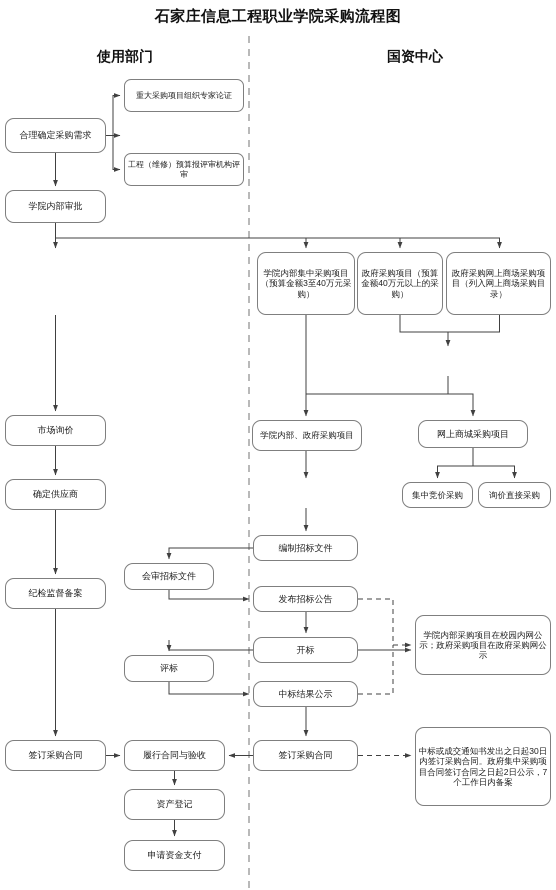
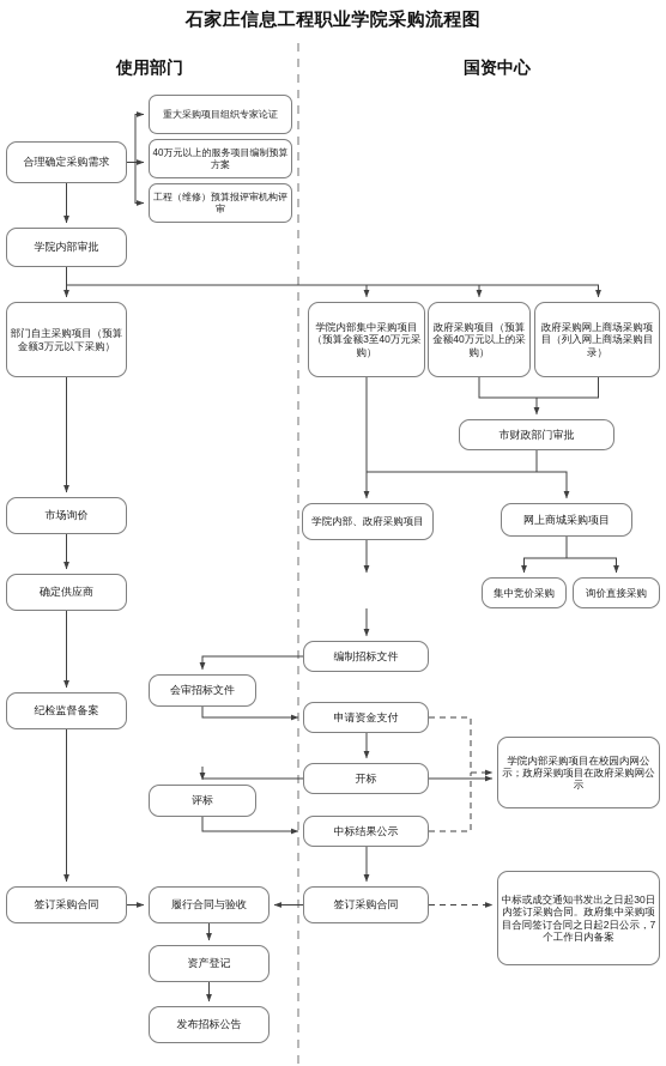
  石家庄信息工程职业学院采购流程图
  使用部门
  国资中心
  合理确定采购需求
  重大采购项目组织专家论证
+ 40万元以上的服务项目编制预算方案
  工程（维修）预算报评审机构评审
  学院内部审批
+ 部门自主采购项目（预算金额3万元以下采购）
  市场询价
  确定供应商
  纪检监督备案
  签订采购合同
  会审招标文件
  评标
  履行合同与验收
  资产登记
- 申请资金支付
+ 发布招标公告
  学院内部集中采购项目（预算金额3至40万元采购）
  政府采购项目（预算金额40万元以上的采购）
  政府采购网上商场采购项目（列入网上商场采购目录）
+ 市财政部门审批
  学院内部、政府采购项目
  网上商城采购项目
  集中竞价采购
  询价直接采购
  编制招标文件
- 发布招标公告
+ 申请资金支付
  开标
  中标结果公示
  签订采购合同
  学院内部采购项目在校园内网公示；政府采购项目在政府采购网公示
  中标或成交通知书发出之日起30日内签订采购合同。政府集中采购项目合同签订合同之日起2日公示，7个工作日内备案
